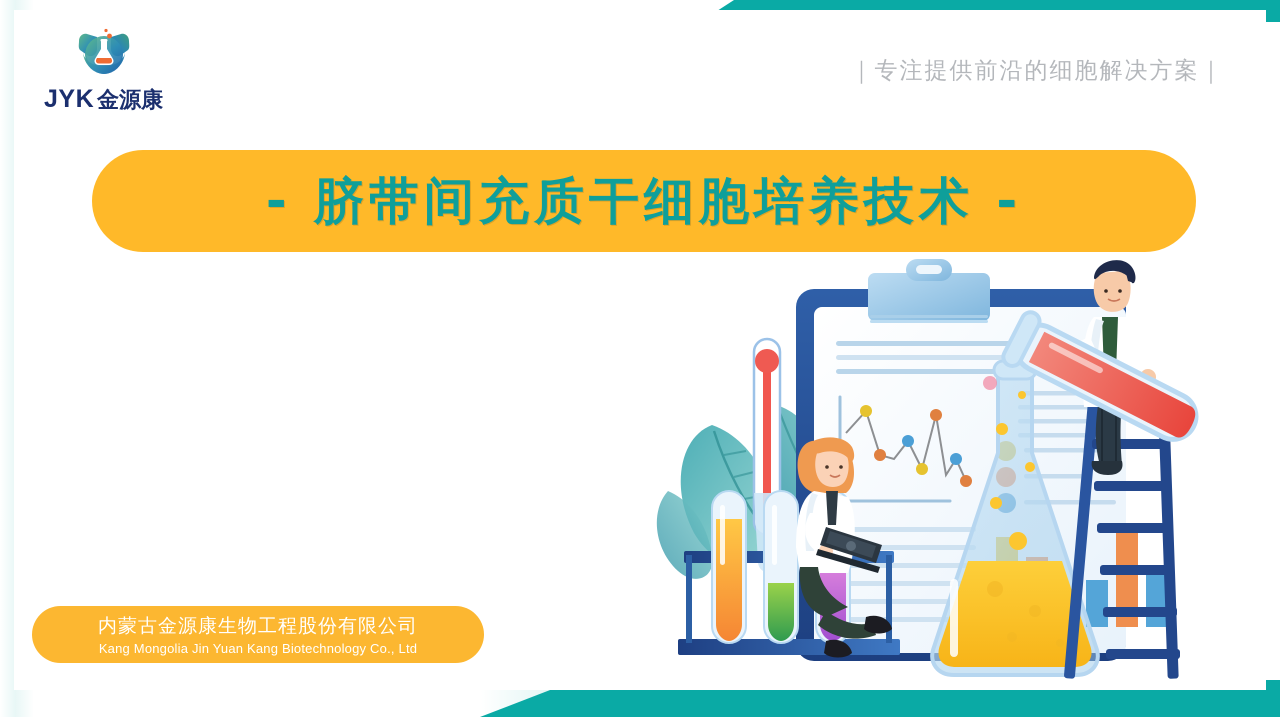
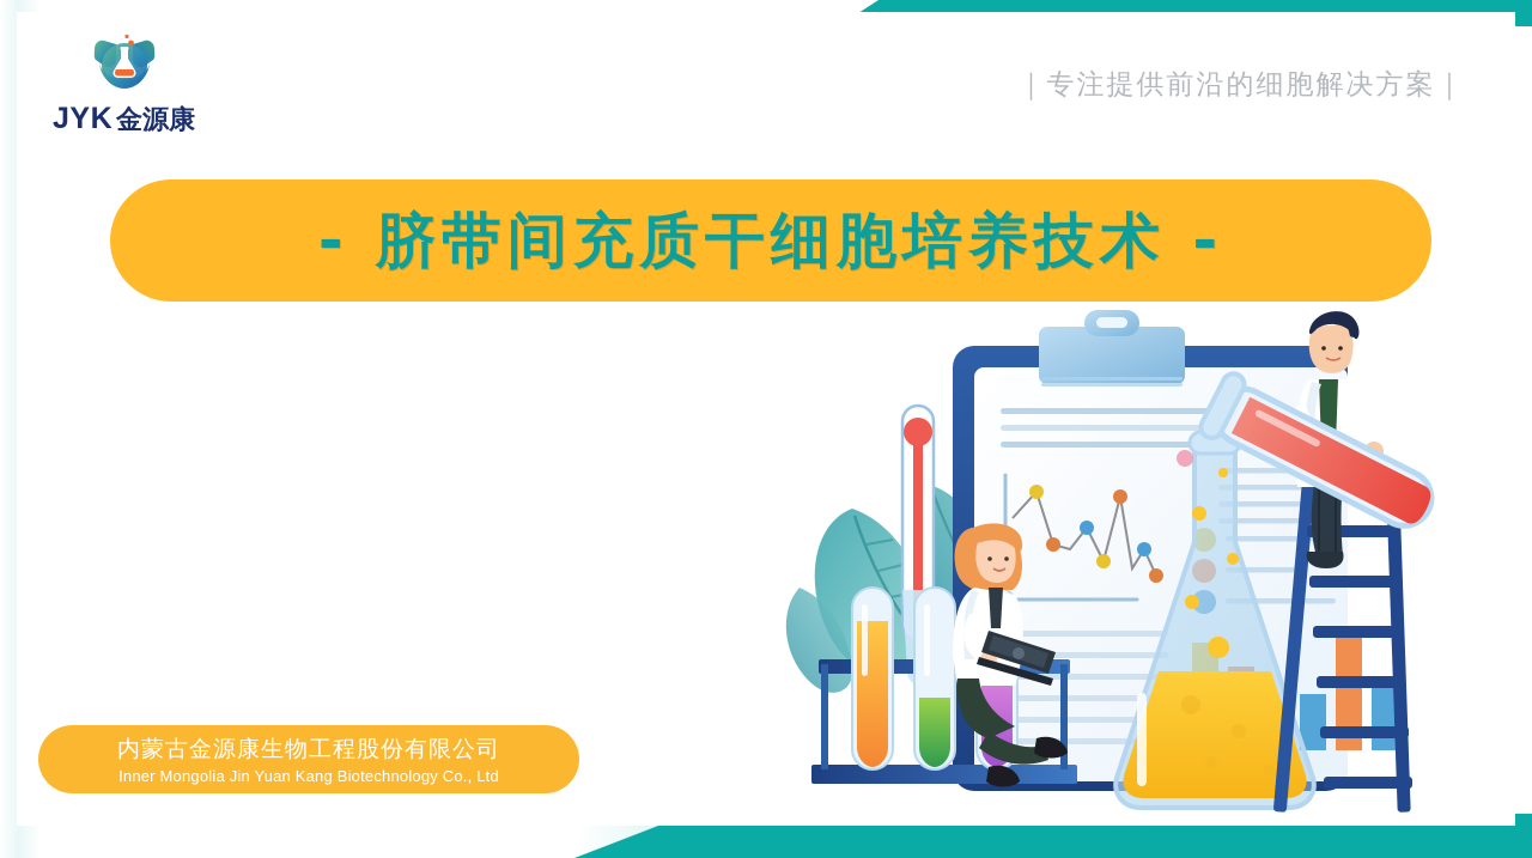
  JYK金源康
  ｜专注提供前沿的细胞解决方案｜
  - 脐带间充质干细胞培养技术 -
  内蒙古金源康生物工程股份有限公司
- Kang Mongolia Jin Yuan Kang Biotechnology Co., Ltd
+ Inner Mongolia Jin Yuan Kang Biotechnology Co., Ltd
